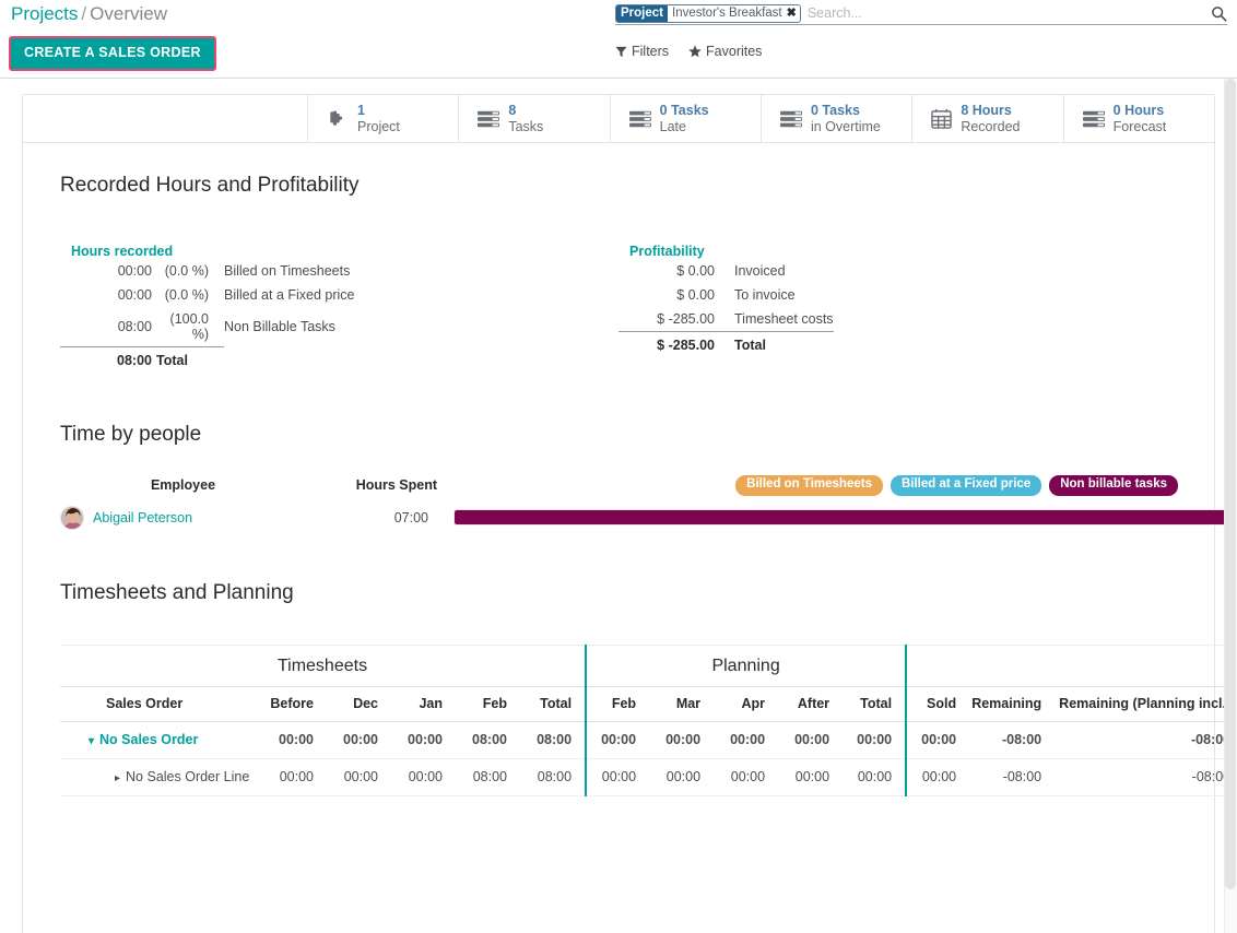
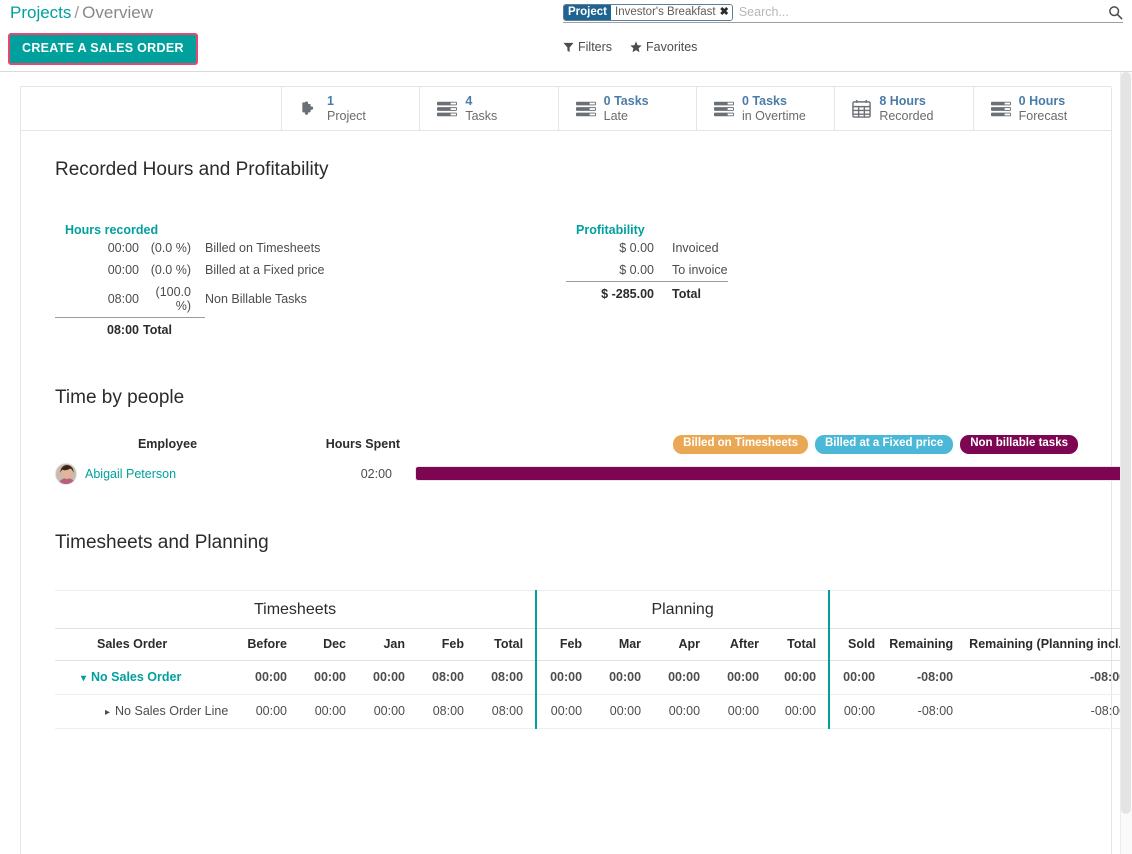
  Projects / Overview
  CREATE A SALES ORDER
  Project
  Investor's Breakfast
  ✖
  Search...
  Filters
  Favorites
  1
  Project
- 8
+ 4
  Tasks
  0 Tasks
  Late
  0 Tasks
  in Overtime
  8 Hours
  Recorded
  0 Hours
  Forecast
  Recorded Hours and Profitability
  Hours recorded
  00:00	(0.0 %)	Billed on Timesheets
  00:00	(0.0 %)	Billed at a Fixed price
  08:00	(100.0 %)	Non Billable Tasks
  08:00	Total
  Profitability
  $ 0.00	Invoiced
  $ 0.00	To invoice
- $ -285.00	Timesheet costs
  $ -285.00	Total
  Time by people
  Employee	Hours Spent	Billed on Timesheets Billed at a Fixed price Non billable tasks
- Abigail Peterson	07:00
+ Abigail Peterson	02:00
  Timesheets and Planning
  Timesheets	Planning
  Sales Order	Before	Dec	Jan	Feb	Total	Feb	Mar	Apr	After	Total	Sold	Remaining	Remaining (Planning incl
  ▾ No Sales Order	00:00	00:00	00:00	08:00	08:00	00:00	00:00	00:00	00:00	00:00	00:00	-08:00	-08:0
  ▸ No Sales Order Line	00:00	00:00	00:00	08:00	08:00	00:00	00:00	00:00	00:00	00:00	00:00	-08:00	-08:0
